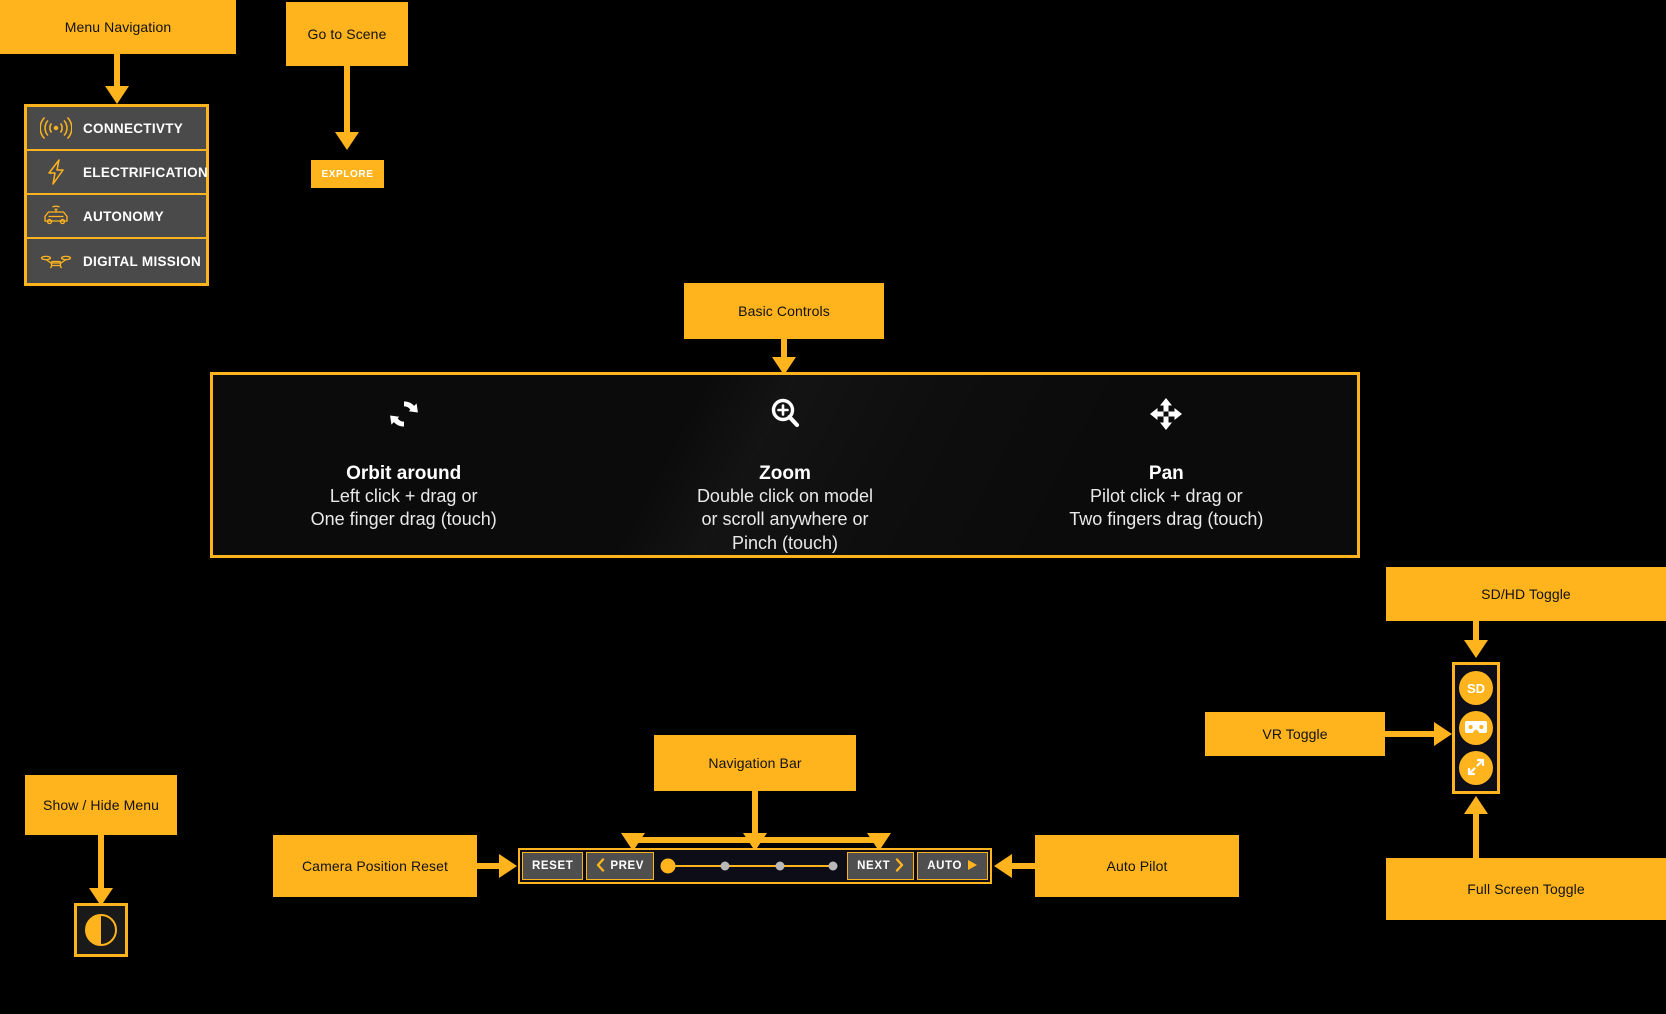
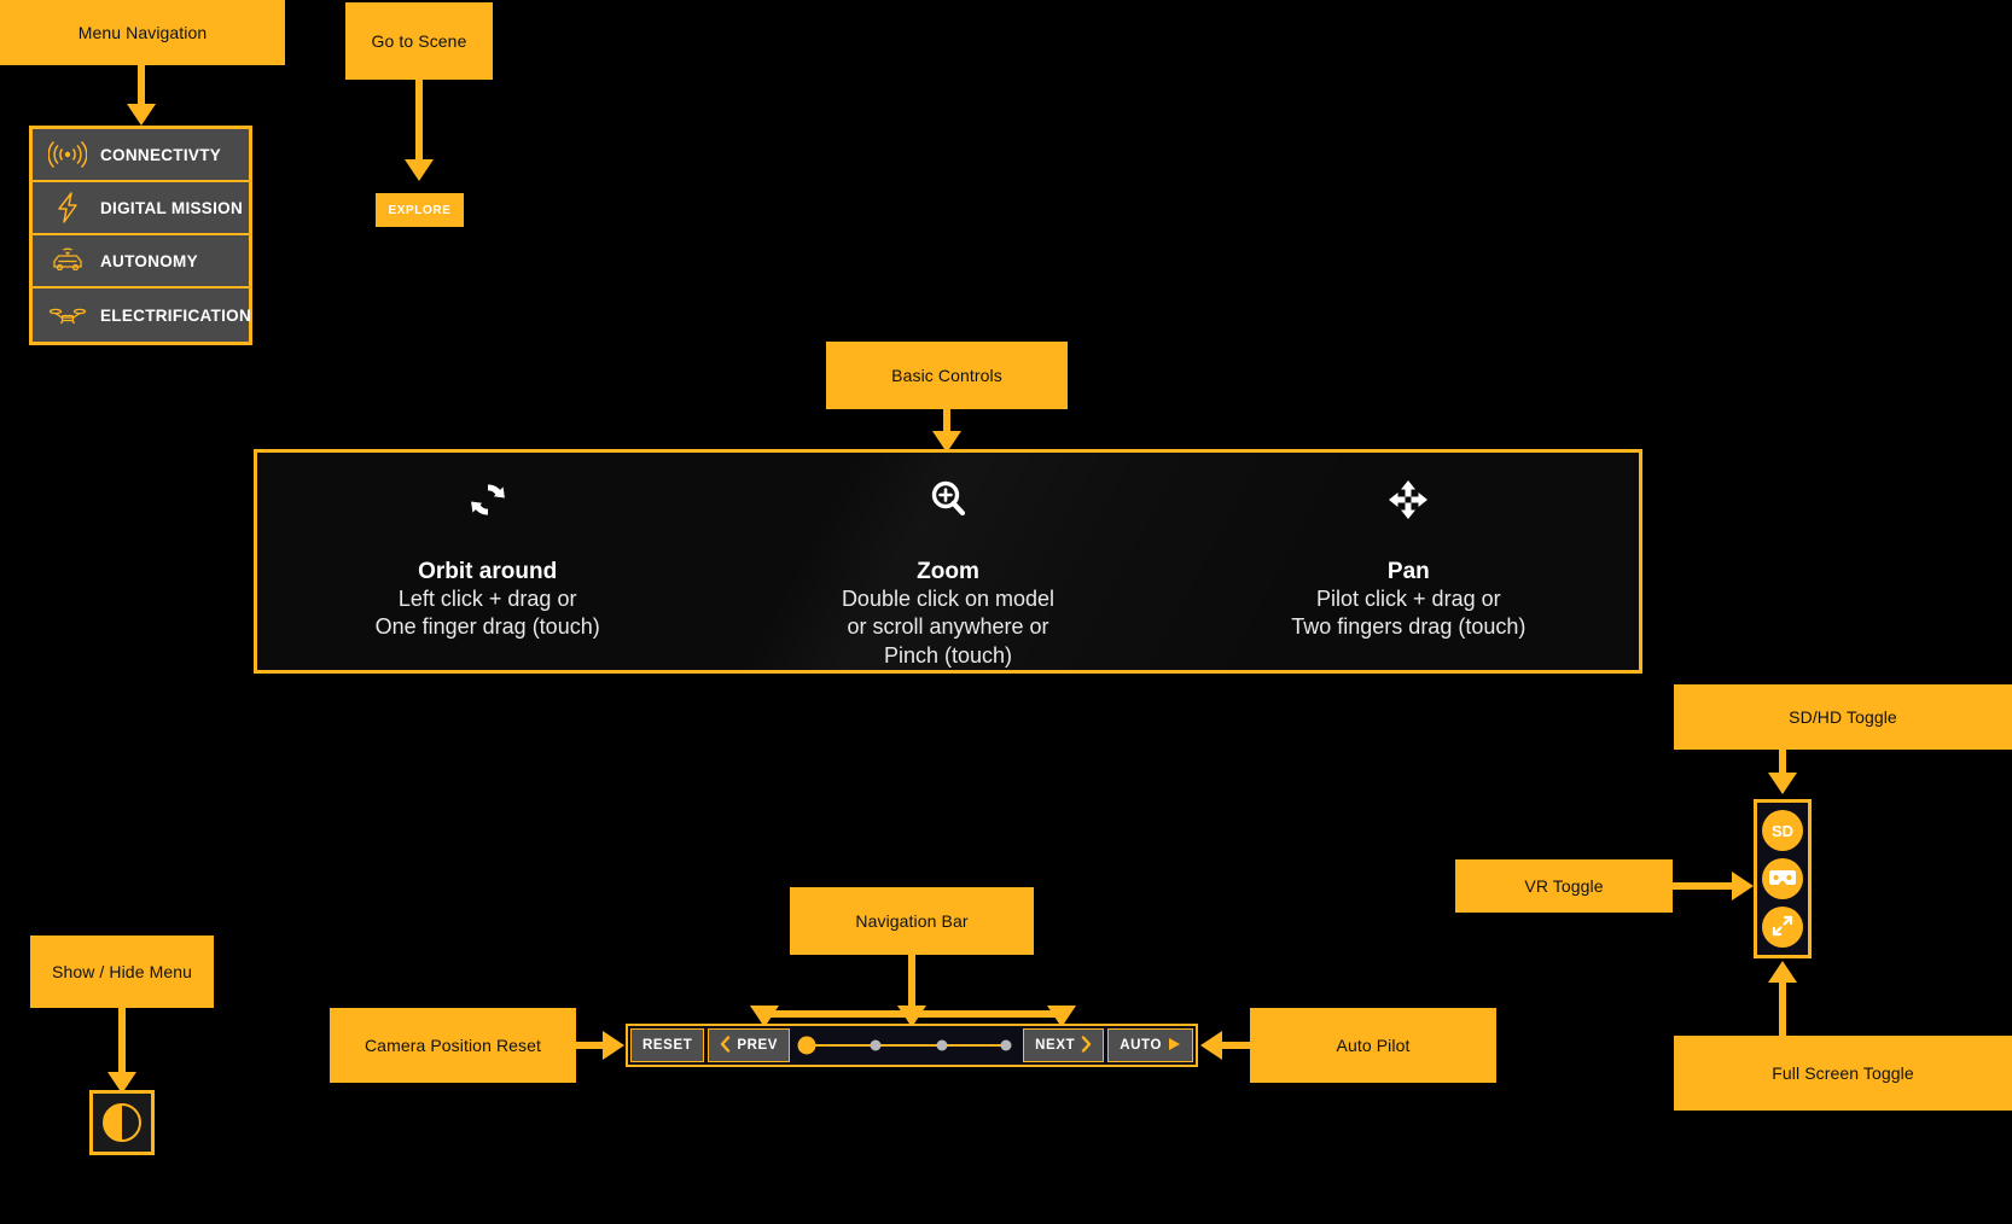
  Menu Navigation
  CONNECTIVTY
- ELECTRIFICATION
+ DIGITAL MISSION
  AUTONOMY
- DIGITAL MISSION
+ ELECTRIFICATION
  Go to Scene
  EXPLORE
  Basic Controls
  Orbit around
  Left click + drag or
  One finger drag (touch)
  Zoom
  Double click on model
  or scroll anywhere or
  Pinch (touch)
  Pan
  Pilot click + drag or
  Two fingers drag (touch)
  SD/HD Toggle
  VR Toggle
  Full Screen Toggle
  SD
  Navigation Bar
  Camera Position Reset
  Auto Pilot
  RESET
  PREV
  NEXT
  AUTO
  Show / Hide Menu
